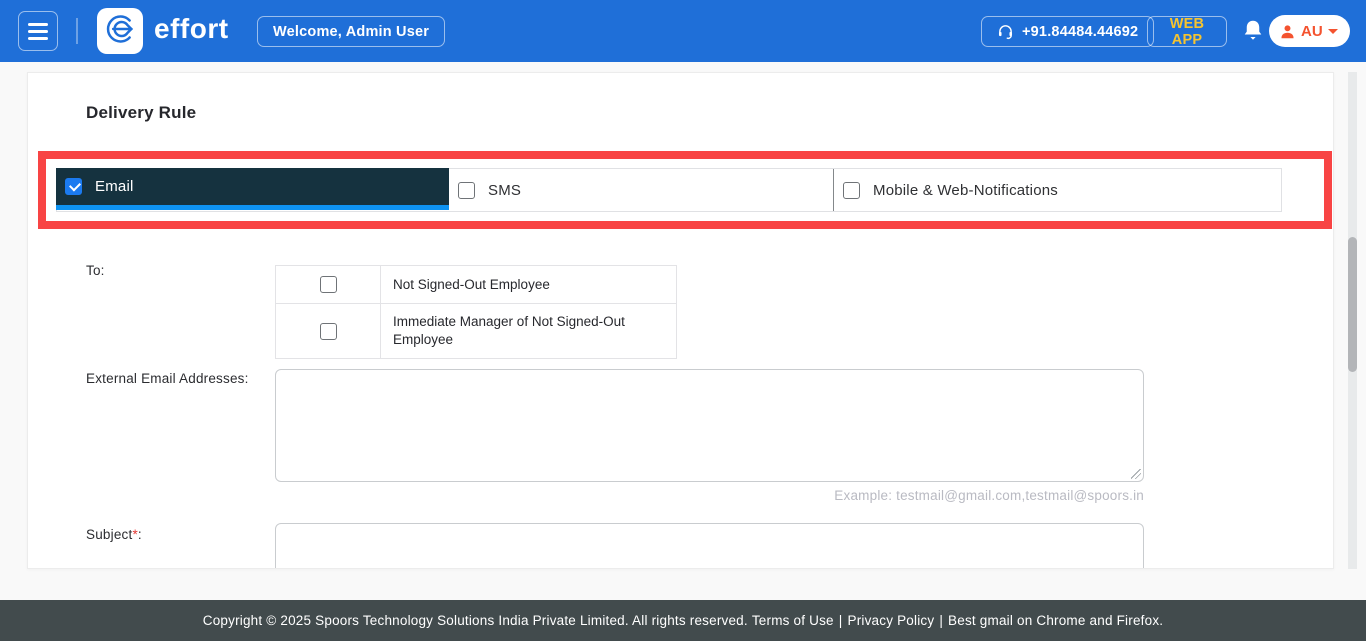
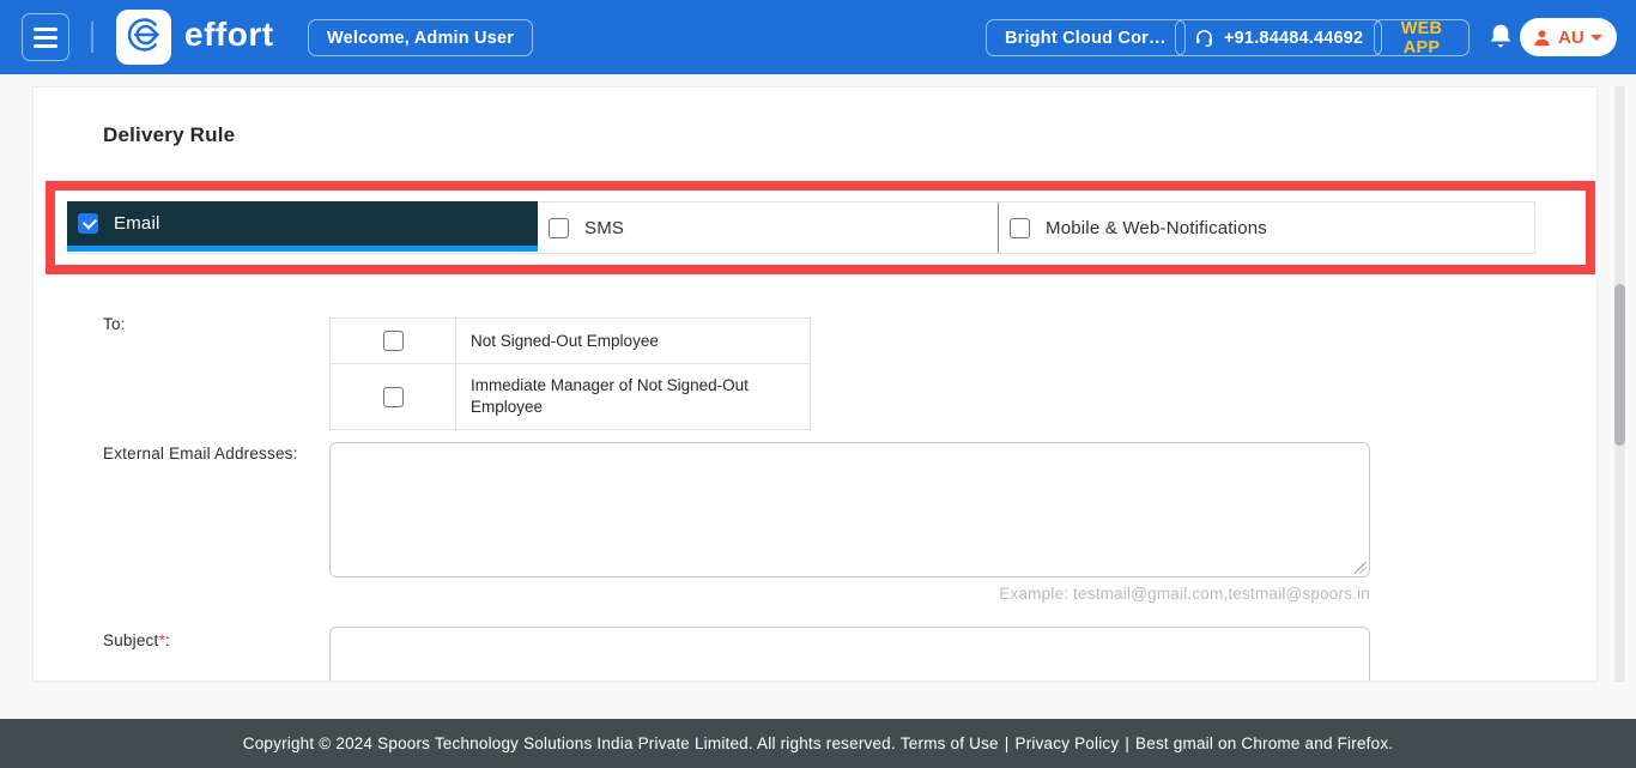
  effort
  Welcome, Admin User
+ Bright Cloud Cor…
  +91.84484.44692
  WEB APP
  AU
  Delivery Rule
  Email
  SMS
  Mobile & Web-Notifications
  To:
  Not Signed-Out Employee
  Immediate Manager of Not Signed-Out Employee
  External Email Addresses:
  Example: testmail@gmail.com,testmail@spoors.in
  Subject*:
- Copyright © 2025 Spoors Technology Solutions India Private Limited. All rights reserved.
+ Copyright © 2024 Spoors Technology Solutions India Private Limited. All rights reserved.
  Terms of Use
  |
  Privacy Policy
  |
  Best gmail on Chrome and Firefox.
